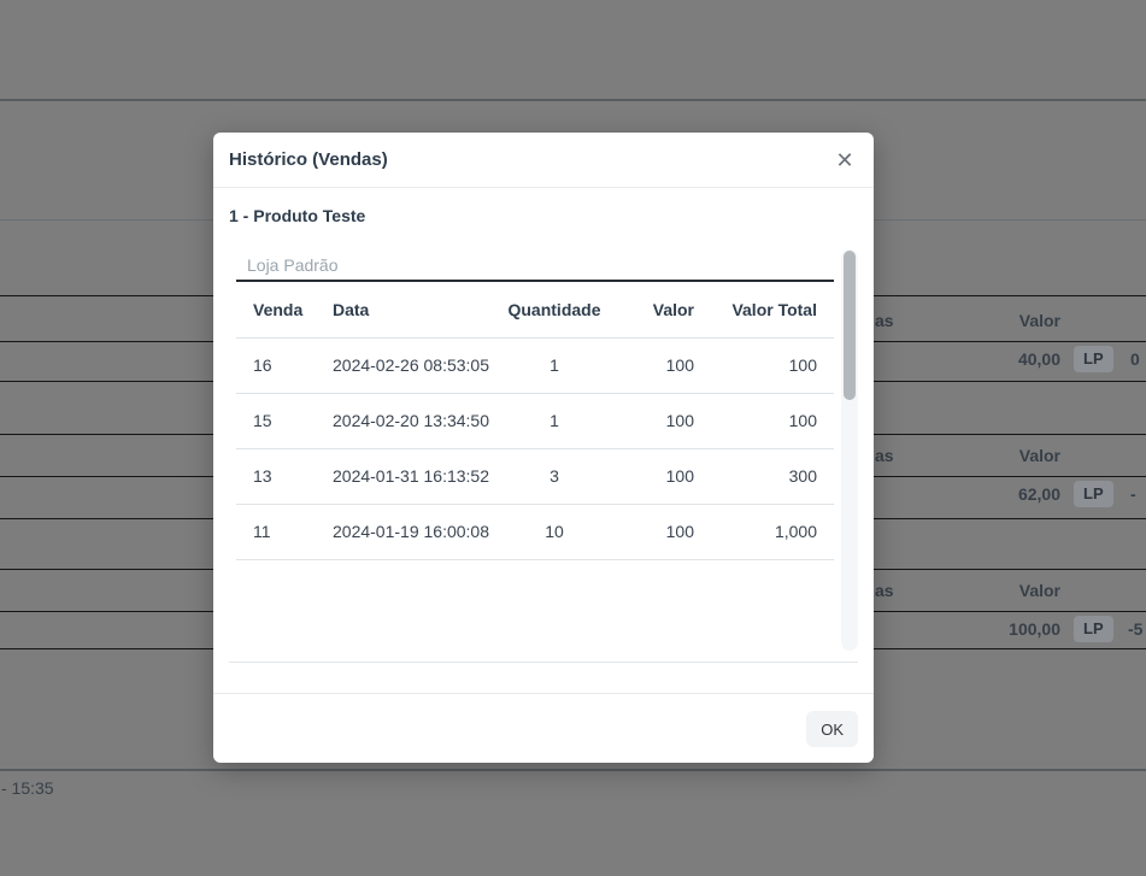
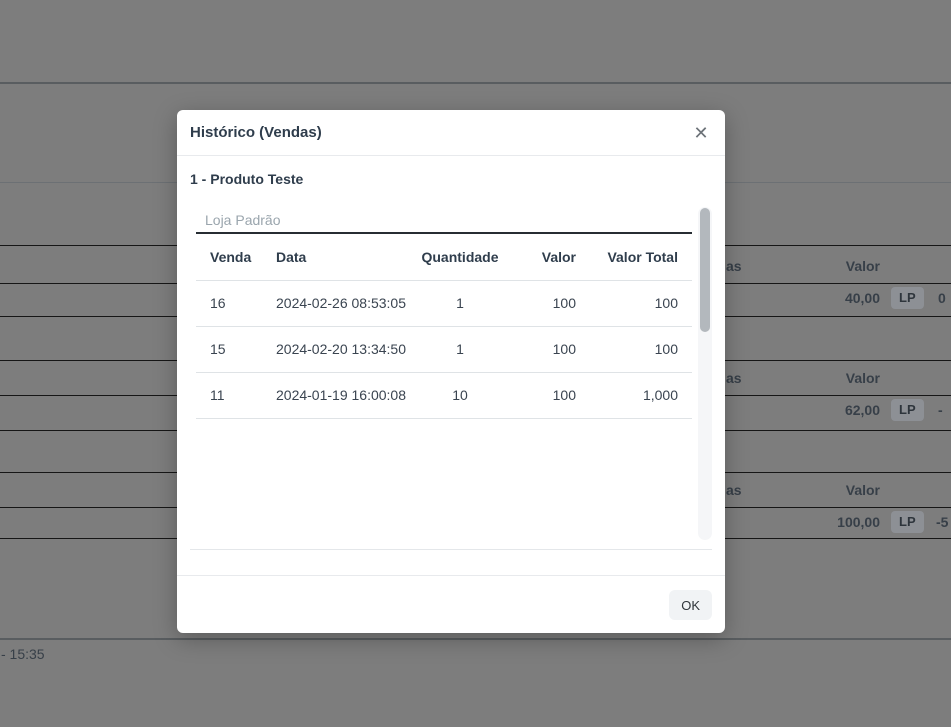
  as
  Valor
  40,00
  LP
  0
  as
  Valor
  62,00
  LP
  -
  as
  Valor
  100,00
  LP
  -5
  - 15:35
  Histórico (Vendas)
  ✕
  1 - Produto Teste
  Loja Padrão
  Venda	Data	Quantidade	Valor	Valor Total
  16	2024-02-26 08:53:05	1	100	100
  15	2024-02-20 13:34:50	1	100	100
- 13	2024-01-31 16:13:52	3	100	300
  11	2024-01-19 16:00:08	10	100	1,000
  OK
